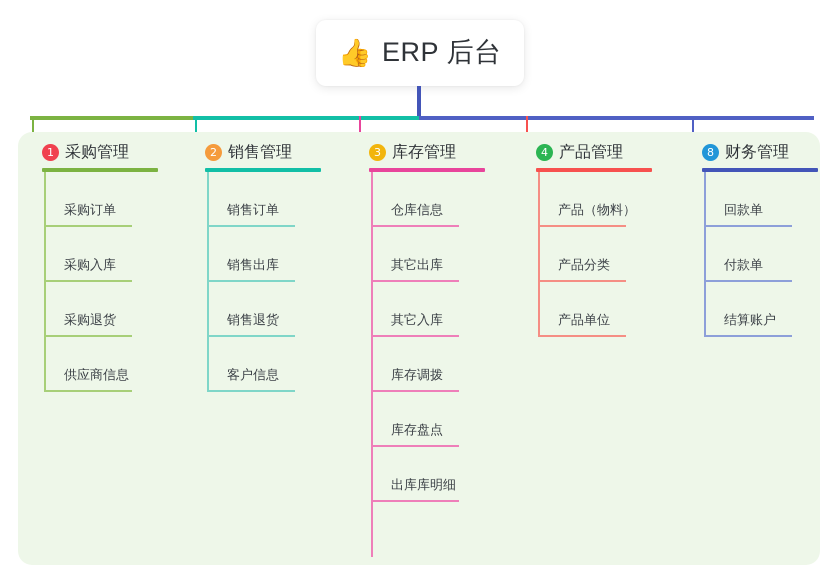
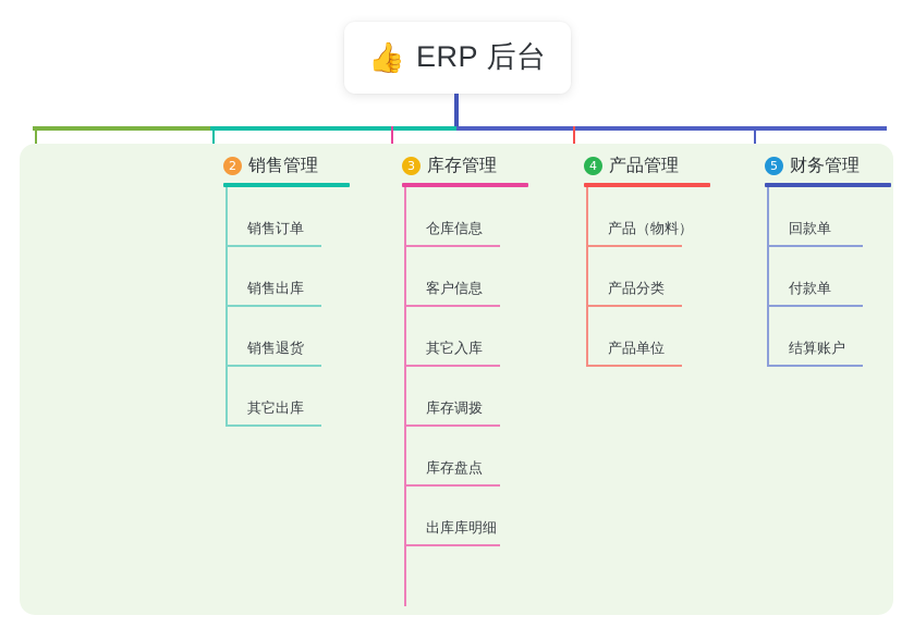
  👍
  ERP 后台
- 1
- 采购管理
- 采购订单
- 采购入库
- 采购退货
- 供应商信息
  2
  销售管理
  销售订单
  销售出库
  销售退货
- 客户信息
+ 其它出库
  3
  库存管理
  仓库信息
- 其它出库
+ 客户信息
  其它入库
  库存调拨
  库存盘点
  出库库明细
  4
  产品管理
  产品（物料）
  产品分类
  产品单位
- 8
+ 5
  财务管理
  回款单
  付款单
  结算账户
